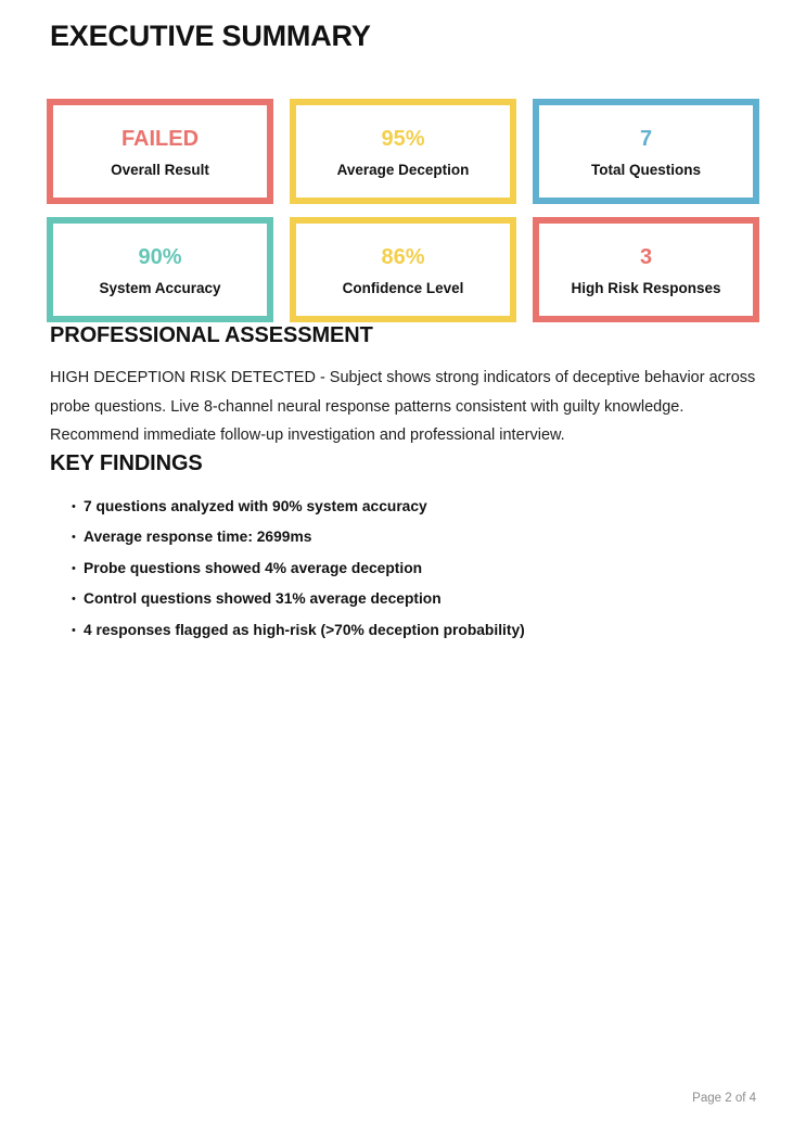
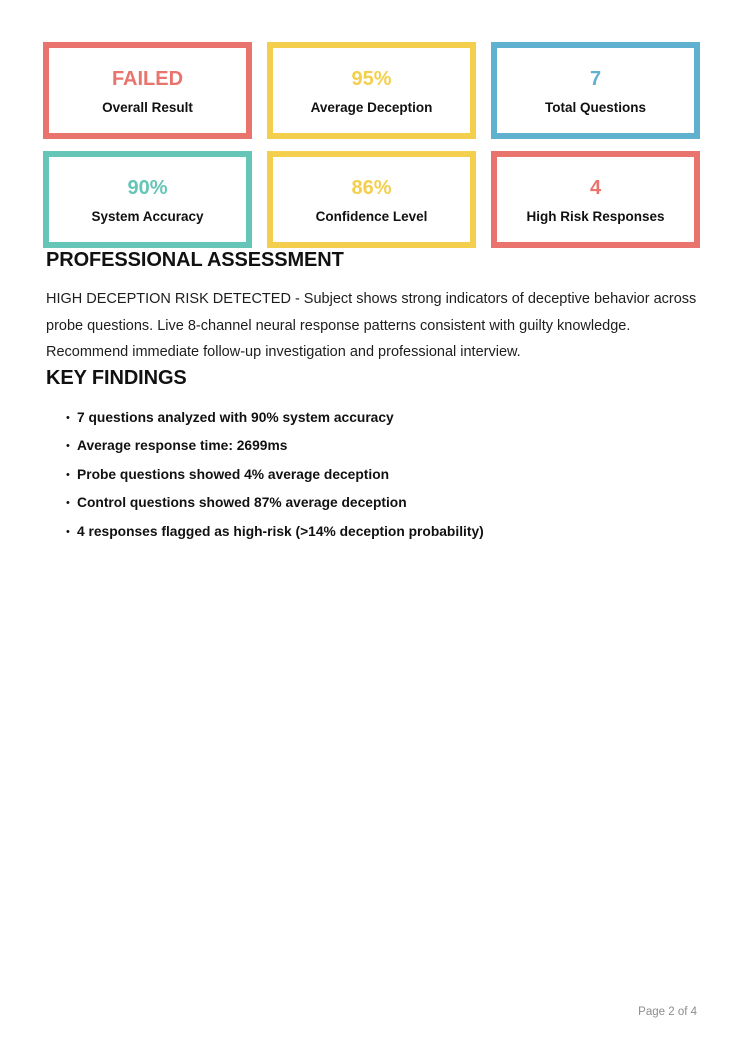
- EXECUTIVE SUMMARY
  FAILED
  Overall Result
  95%
  Average Deception
  7
  Total Questions
  90%
  System Accuracy
  86%
  Confidence Level
- 3
+ 4
  High Risk Responses
  PROFESSIONAL ASSESSMENT
  HIGH DECEPTION RISK DETECTED - Subject shows strong indicators of deceptive behavior across probe questions. Live 8-channel neural response patterns consistent with guilty knowledge. Recommend immediate follow-up investigation and professional interview.
  KEY FINDINGS
  7 questions analyzed with 90% system accuracy
  Average response time: 2699ms
  Probe questions showed 4% average deception
- Control questions showed 31% average deception
+ Control questions showed 87% average deception
- 4 responses flagged as high-risk (>70% deception probability)
+ 4 responses flagged as high-risk (>14% deception probability)
  Page 2 of 4
